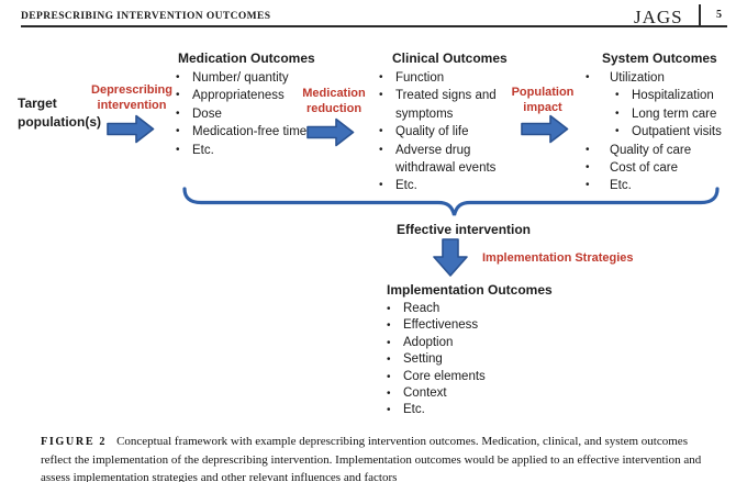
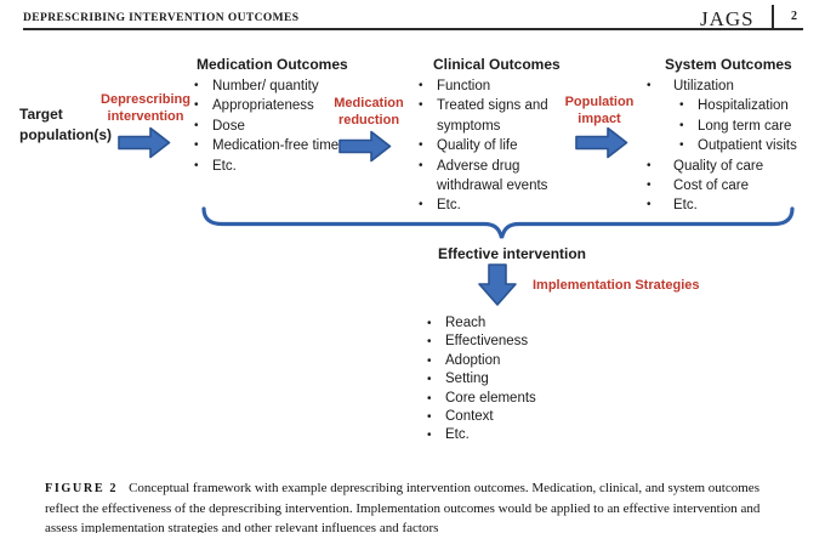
  DEPRESCRIBING INTERVENTION OUTCOMES
  JAGS
- 5
+ 2
  Target population(s)
  Deprescribing intervention
  Medication reduction
  Population impact
  Medication Outcomes
  •
  Number/ quantity
  •
  Appropriateness
  •
  Dose
  •
  Medication-free time
  •
  Etc.
  Clinical Outcomes
  •
  Function
  •
  Treated signs and symptoms
  •
  Quality of life
  •
  Adverse drug withdrawal events
  •
  Etc.
  System Outcomes
  •
  Utilization
  •
  Hospitalization
  •
  Long term care
  •
  Outpatient visits
  •
  Quality of care
  •
  Cost of care
  •
  Etc.
  Effective intervention
  Implementation Strategies
- Implementation Outcomes
  •
  Reach
  •
  Effectiveness
  •
  Adoption
  •
  Setting
  •
  Core elements
  •
  Context
  •
  Etc.
- FIGURE 2 Conceptual framework with example deprescribing intervention outcomes. Medication, clinical, and system outcomes reflect the implementation of the deprescribing intervention. Implementation outcomes would be applied to an effective intervention and assess implementation strategies and other relevant influences and factors
+ FIGURE 2 Conceptual framework with example deprescribing intervention outcomes. Medication, clinical, and system outcomes reflect the effectiveness of the deprescribing intervention. Implementation outcomes would be applied to an effective intervention and assess implementation strategies and other relevant influences and factors
